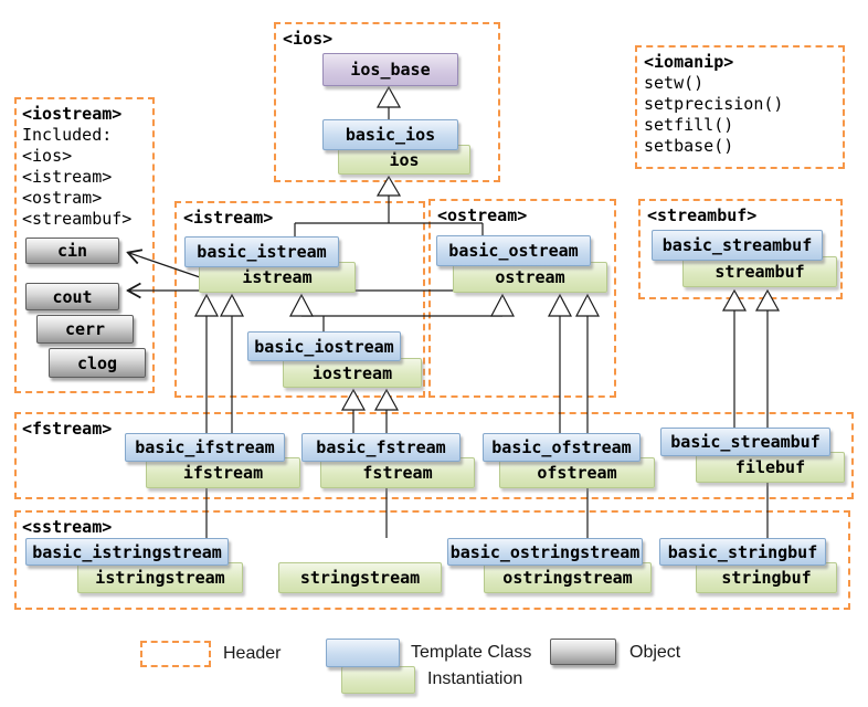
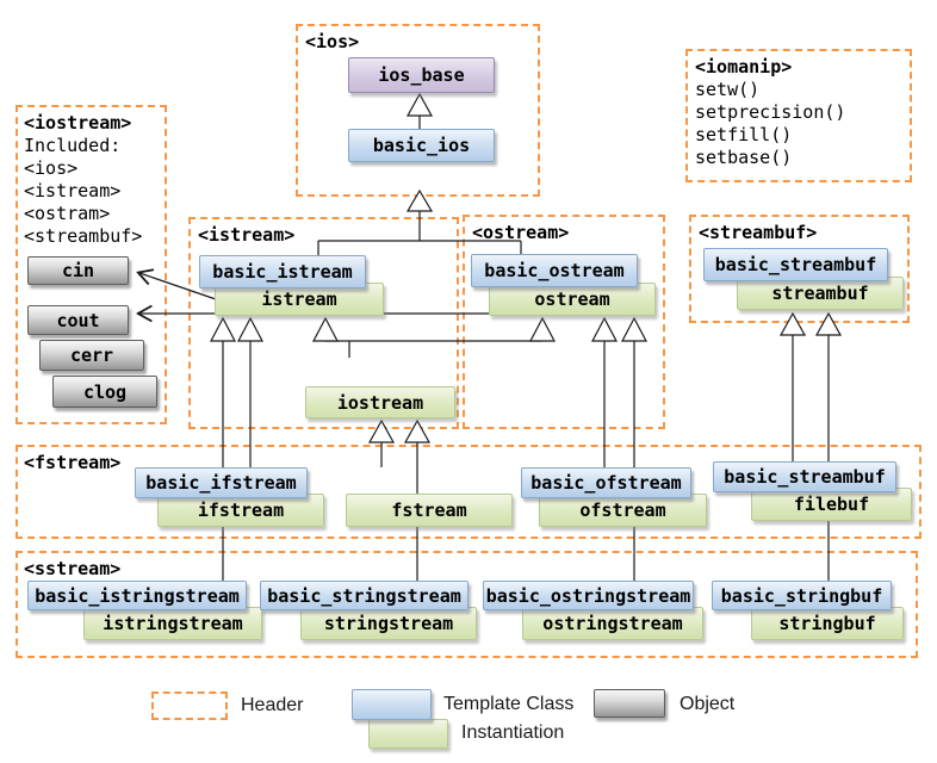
  <ios>
  <iomanip>
  setw()
  setprecision()
  setfill()
  setbase()
  <iostream>
  Included:
  <ios>
  <istream>
  <ostram>
  <streambuf>
  <istream>
  <ostream>
  <streambuf>
  <fstream>
  <sstream>
  ios_base
- ios
  basic_ios
  istream
  basic_istream
  ostream
  basic_ostream
  iostream
- basic_iostream
  streambuf
  basic_streambuf
  cin
  cout
  cerr
  clog
  ifstream
  basic_ifstream
  fstream
- basic_fstream
  ofstream
  basic_ofstream
  filebuf
  basic_streambuf
  istringstream
  basic_istringstream
  stringstream
+ basic_stringstream
  ostringstream
  basic_ostringstream
  stringbuf
  basic_stringbuf
  Header
  Template Class
  Instantiation
  Object
